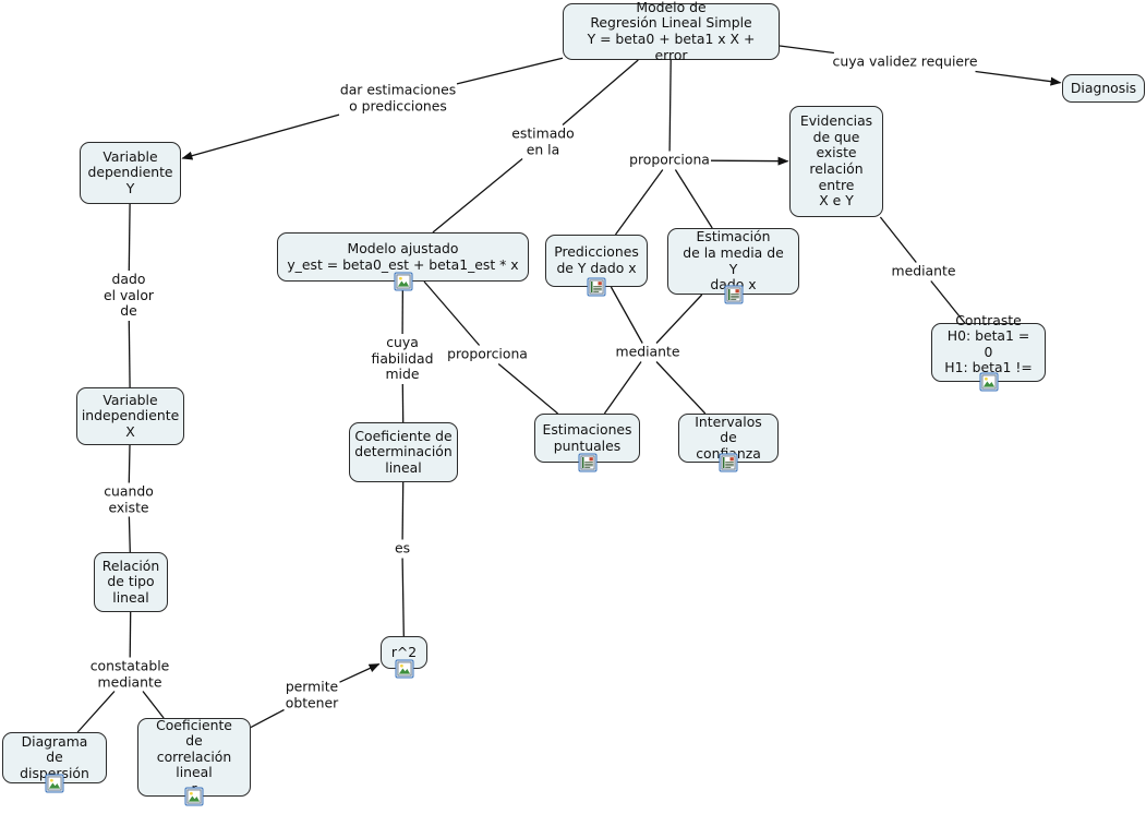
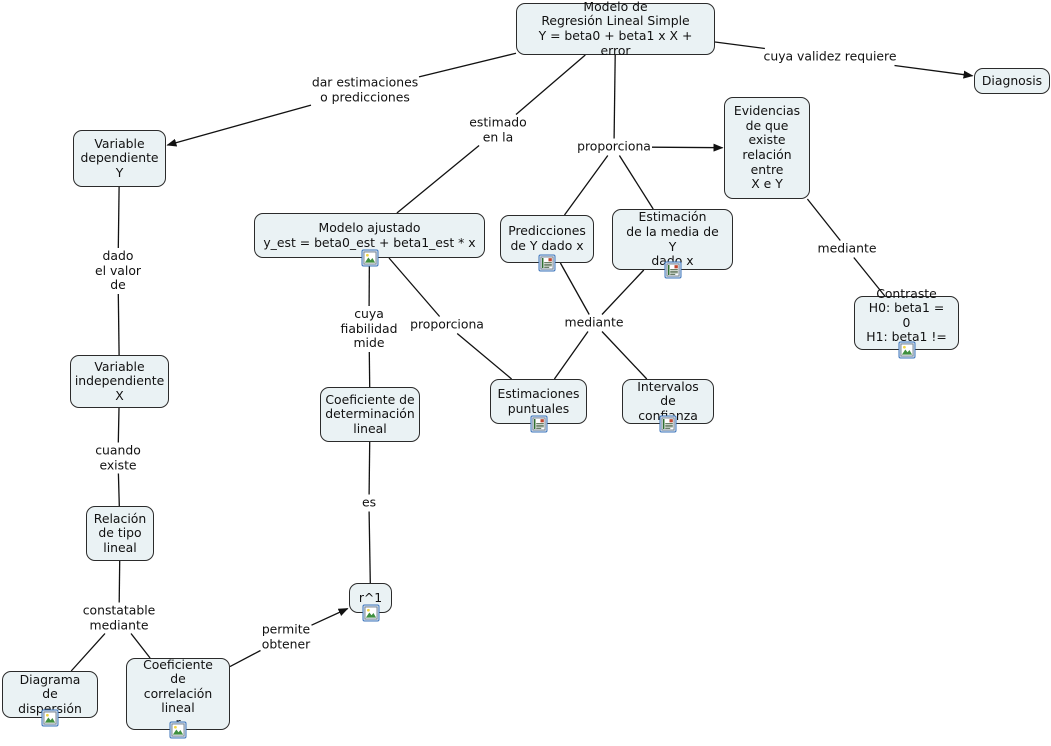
  Modelo de
  Regresión Lineal Simple
  Y = beta0 + beta1 x X + error
  Diagnosis
  Variable
  dependiente
  Y
  Evidencias
  de que
  existe
  relación
  entre
  X e Y
  Modelo ajustado
  y_est = beta0_est + beta1_est * x
  Predicciones
  de Y dado x
  Estimación
  de la media de Y
  Contraste
  H0: beta1 = 0
  H1: beta1 !=
  Variable
  independiente
  X
  Coeficiente de
  determinación
  lineal
  Estimaciones
  puntuales
  Intervalos
  de connza
  Relación
  de tipo
  lineal
- r^2
+ r^1
  Diagrama
  de dispersión
  Coeficiente
  de correlación
  lineal
  dar estimaciones
  o predicciones
  cuya validez requiere
  estimado
  en la
  proporciona
  dado
  el valor
  de
  mediante
  cuya
  fiabilidad
  mide
  proporciona
  mediante
  cuando
  existe
  es
  constatable
  mediante
  permite
  obtener
